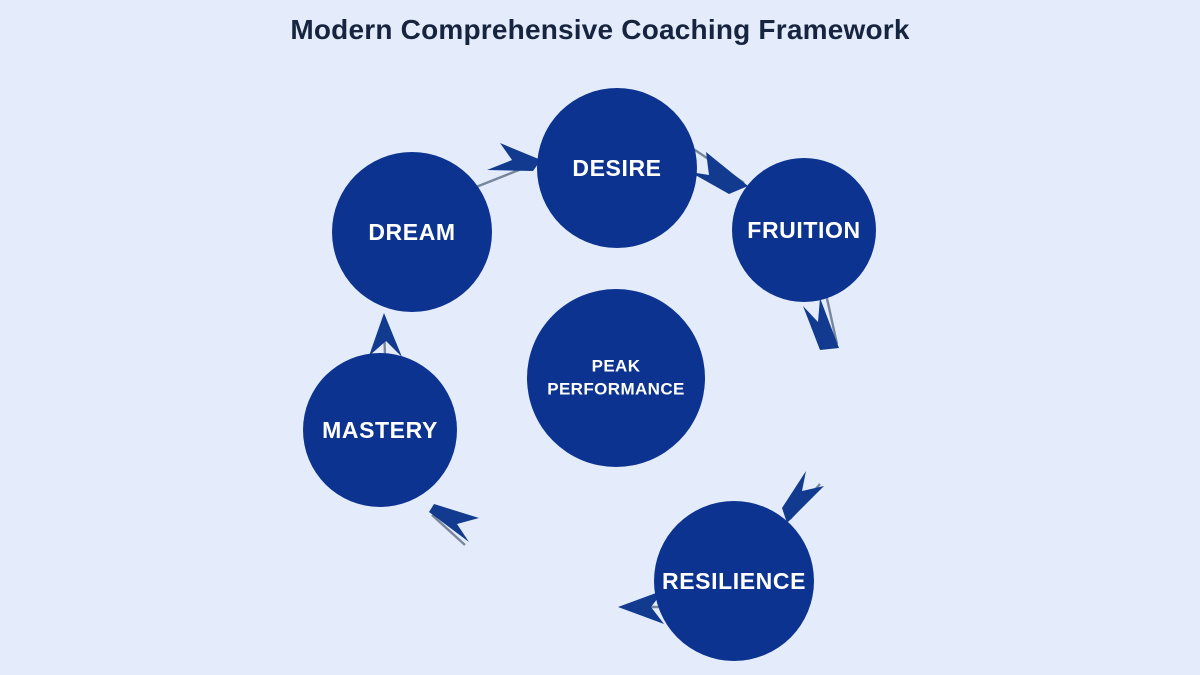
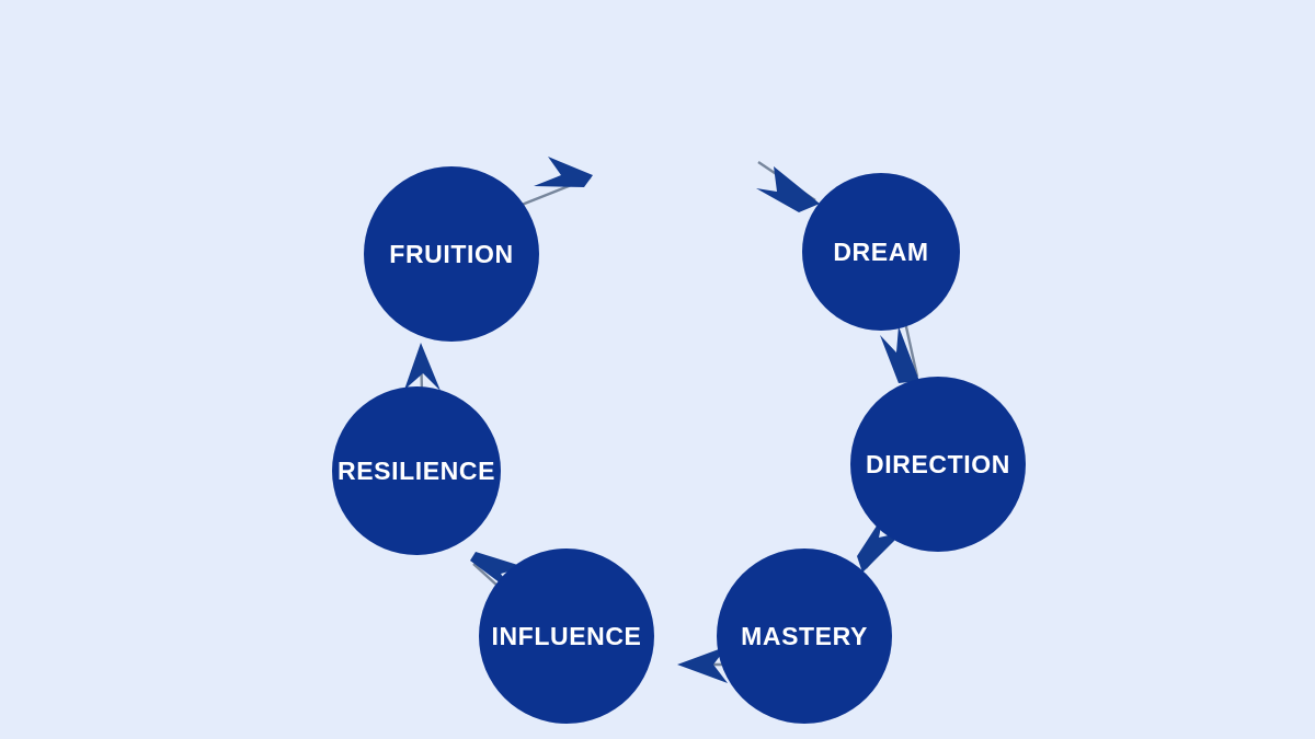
- Modern Comprehensive Coaching Framework
- DESIRE
- FRUITION
+ DREAM
+ DIRECTION
- RESILIENCE
+ MASTERY
+ INFLUENCE
- MASTERY
+ RESILIENCE
- DREAM
+ FRUITION
- PEAK
- PERFORMANCE
